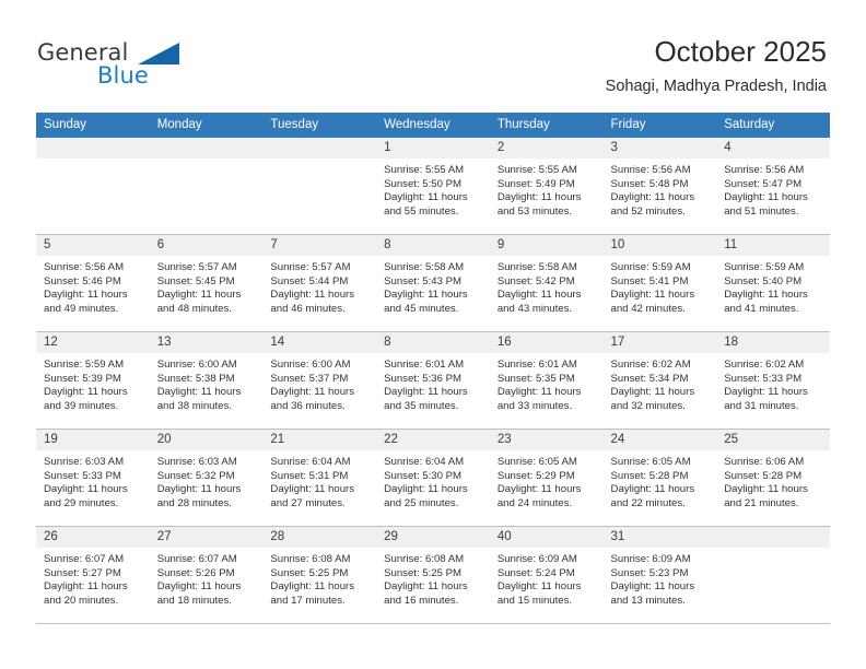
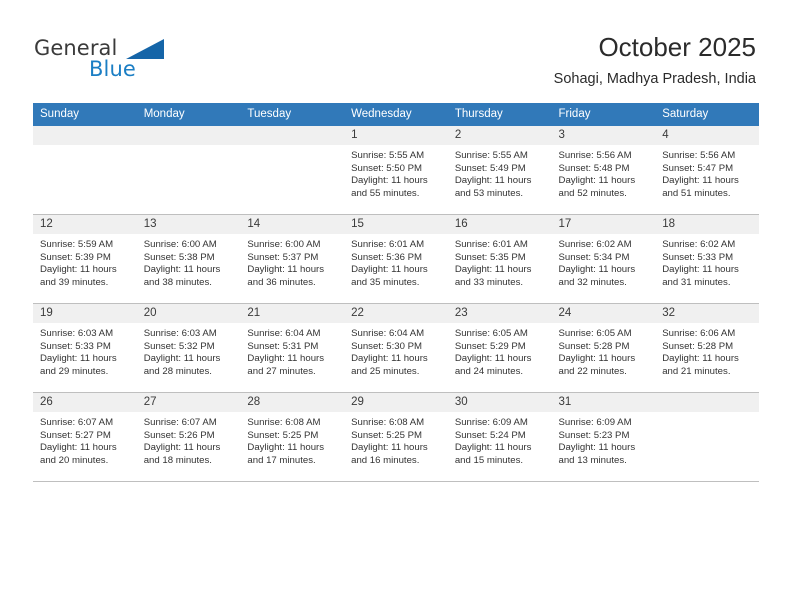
  General
  Blue
  October 2025
  Sohagi, Madhya Pradesh, India
  Sunday	Monday	Tuesday	Wednesday	Thursday	Friday	Saturday
  			1Sunrise: 5:55 AMSunset: 5:50 PMDaylight: 11 hoursand 55 minutes.	2Sunrise: 5:55 AMSunset: 5:49 PMDaylight: 11 hoursand 53 minutes.	3Sunrise: 5:56 AMSunset: 5:48 PMDaylight: 11 hoursand 52 minutes.	4Sunrise: 5:56 AMSunset: 5:47 PMDaylight: 11 hoursand 51 minutes.
- 5Sunrise: 5:56 AMSunset: 5:46 PMDaylight: 11 hoursand 49 minutes.	6Sunrise: 5:57 AMSunset: 5:45 PMDaylight: 11 hoursand 48 minutes.	7Sunrise: 5:57 AMSunset: 5:44 PMDaylight: 11 hoursand 46 minutes.	8Sunrise: 5:58 AMSunset: 5:43 PMDaylight: 11 hoursand 45 minutes.	9Sunrise: 5:58 AMSunset: 5:42 PMDaylight: 11 hoursand 43 minutes.	10Sunrise: 5:59 AMSunset: 5:41 PMDaylight: 11 hoursand 42 minutes.	11Sunrise: 5:59 AMSunset: 5:40 PMDaylight: 11 hoursand 41 minutes.
- 12Sunrise: 5:59 AMSunset: 5:39 PMDaylight: 11 hoursand 39 minutes.	13Sunrise: 6:00 AMSunset: 5:38 PMDaylight: 11 hoursand 38 minutes.	14Sunrise: 6:00 AMSunset: 5:37 PMDaylight: 11 hoursand 36 minutes.	8Sunrise: 6:01 AMSunset: 5:36 PMDaylight: 11 hoursand 35 minutes.	16Sunrise: 6:01 AMSunset: 5:35 PMDaylight: 11 hoursand 33 minutes.	17Sunrise: 6:02 AMSunset: 5:34 PMDaylight: 11 hoursand 32 minutes.	18Sunrise: 6:02 AMSunset: 5:33 PMDaylight: 11 hoursand 31 minutes.
+ 12Sunrise: 5:59 AMSunset: 5:39 PMDaylight: 11 hoursand 39 minutes.	13Sunrise: 6:00 AMSunset: 5:38 PMDaylight: 11 hoursand 38 minutes.	14Sunrise: 6:00 AMSunset: 5:37 PMDaylight: 11 hoursand 36 minutes.	15Sunrise: 6:01 AMSunset: 5:36 PMDaylight: 11 hoursand 35 minutes.	16Sunrise: 6:01 AMSunset: 5:35 PMDaylight: 11 hoursand 33 minutes.	17Sunrise: 6:02 AMSunset: 5:34 PMDaylight: 11 hoursand 32 minutes.	18Sunrise: 6:02 AMSunset: 5:33 PMDaylight: 11 hoursand 31 minutes.
- 19Sunrise: 6:03 AMSunset: 5:33 PMDaylight: 11 hoursand 29 minutes.	20Sunrise: 6:03 AMSunset: 5:32 PMDaylight: 11 hoursand 28 minutes.	21Sunrise: 6:04 AMSunset: 5:31 PMDaylight: 11 hoursand 27 minutes.	22Sunrise: 6:04 AMSunset: 5:30 PMDaylight: 11 hoursand 25 minutes.	23Sunrise: 6:05 AMSunset: 5:29 PMDaylight: 11 hoursand 24 minutes.	24Sunrise: 6:05 AMSunset: 5:28 PMDaylight: 11 hoursand 22 minutes.	25Sunrise: 6:06 AMSunset: 5:28 PMDaylight: 11 hoursand 21 minutes.
+ 19Sunrise: 6:03 AMSunset: 5:33 PMDaylight: 11 hoursand 29 minutes.	20Sunrise: 6:03 AMSunset: 5:32 PMDaylight: 11 hoursand 28 minutes.	21Sunrise: 6:04 AMSunset: 5:31 PMDaylight: 11 hoursand 27 minutes.	22Sunrise: 6:04 AMSunset: 5:30 PMDaylight: 11 hoursand 25 minutes.	23Sunrise: 6:05 AMSunset: 5:29 PMDaylight: 11 hoursand 24 minutes.	24Sunrise: 6:05 AMSunset: 5:28 PMDaylight: 11 hoursand 22 minutes.	32Sunrise: 6:06 AMSunset: 5:28 PMDaylight: 11 hoursand 21 minutes.
- 26Sunrise: 6:07 AMSunset: 5:27 PMDaylight: 11 hoursand 20 minutes.	27Sunrise: 6:07 AMSunset: 5:26 PMDaylight: 11 hoursand 18 minutes.	28Sunrise: 6:08 AMSunset: 5:25 PMDaylight: 11 hoursand 17 minutes.	29Sunrise: 6:08 AMSunset: 5:25 PMDaylight: 11 hoursand 16 minutes.	40Sunrise: 6:09 AMSunset: 5:24 PMDaylight: 11 hoursand 15 minutes.	31Sunrise: 6:09 AMSunset: 5:23 PMDaylight: 11 hoursand 13 minutes.
+ 26Sunrise: 6:07 AMSunset: 5:27 PMDaylight: 11 hoursand 20 minutes.	27Sunrise: 6:07 AMSunset: 5:26 PMDaylight: 11 hoursand 18 minutes.	28Sunrise: 6:08 AMSunset: 5:25 PMDaylight: 11 hoursand 17 minutes.	29Sunrise: 6:08 AMSunset: 5:25 PMDaylight: 11 hoursand 16 minutes.	30Sunrise: 6:09 AMSunset: 5:24 PMDaylight: 11 hoursand 15 minutes.	31Sunrise: 6:09 AMSunset: 5:23 PMDaylight: 11 hoursand 13 minutes.
